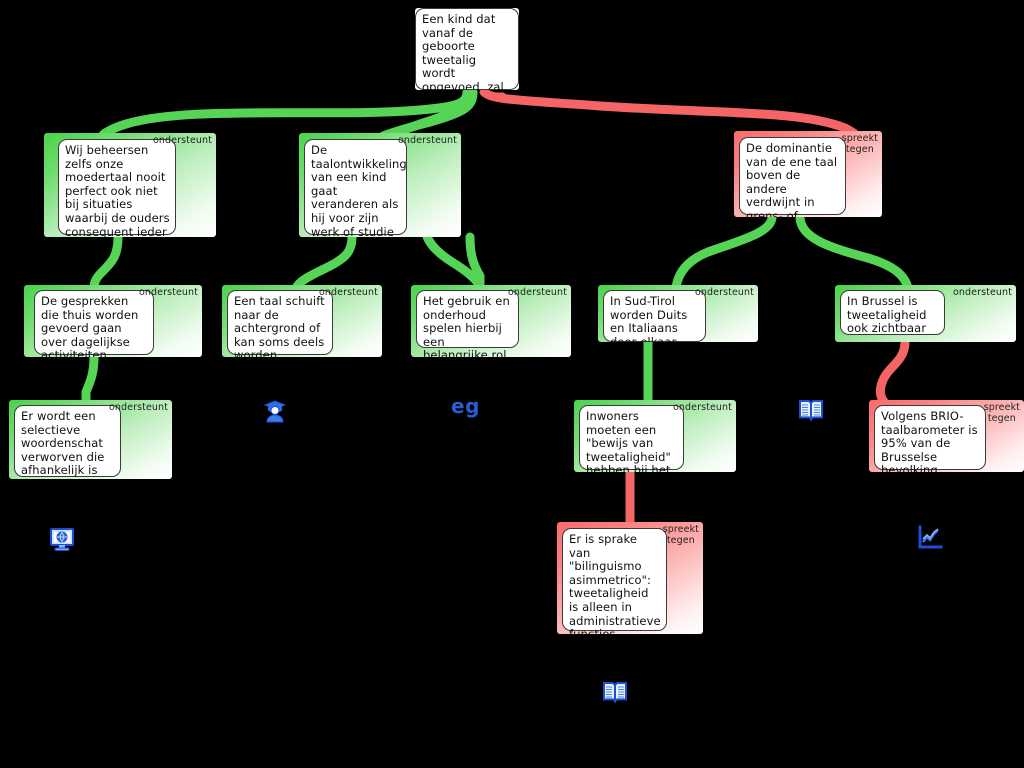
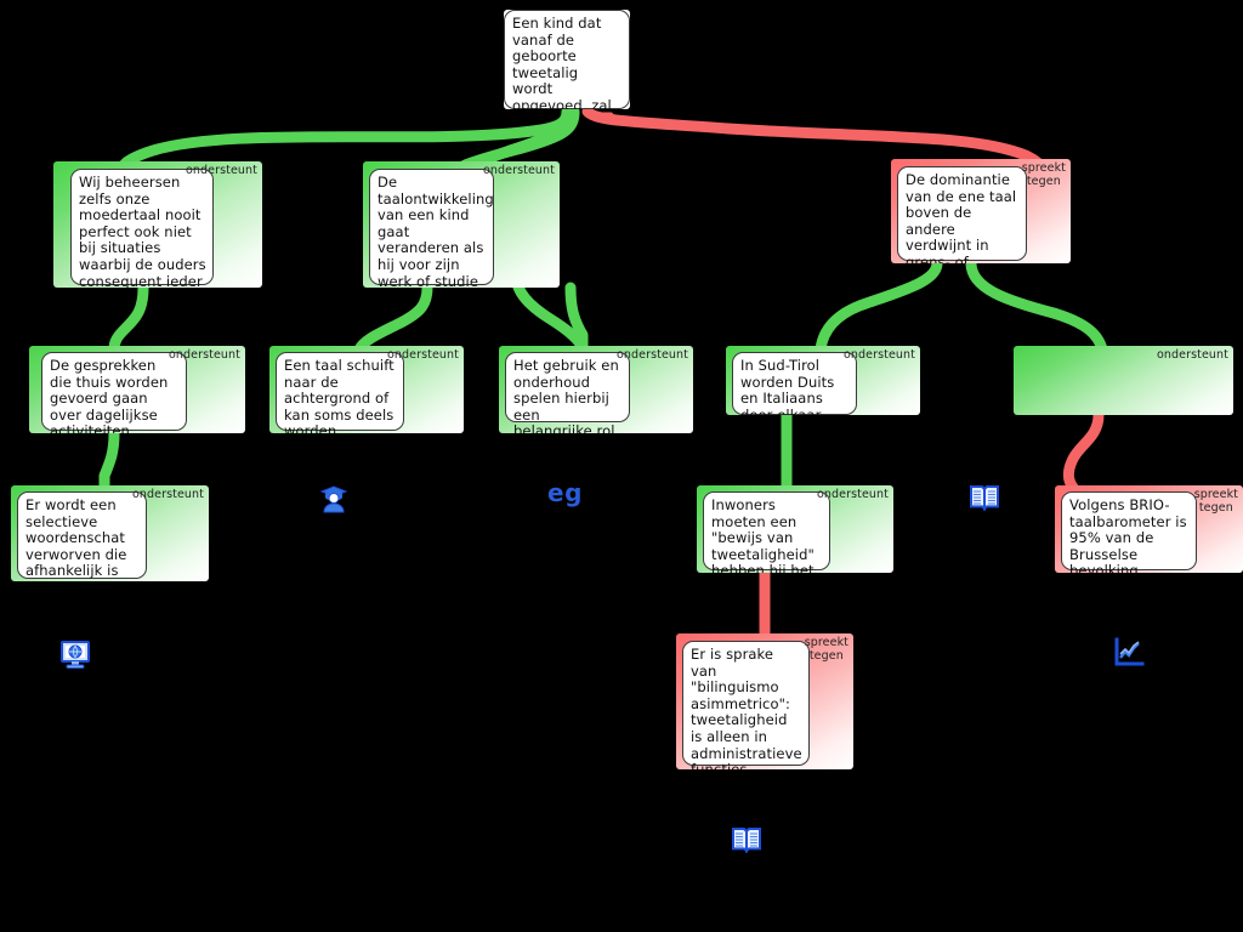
  Wij beheersen zelfs onze moedertaal nooit perfect ook niet bij situaties waarbij de ouders consequent ieder
  ondersteunt
  De taalontwikkeling van een kind gaat veranderen als hij voor zijn werk of studie
  ondersteunt
  De dominantie van de ene taal boven de andere verdwijnt in grens- of
  spreekt
  tegen
  De gesprekken die thuis worden gevoerd gaan over dagelijkse activiteiten
  ondersteunt
  Een taal schuift naar de achtergrond of kan soms deels worden
  ondersteunt
  Het gebruik en onderhoud spelen hierbij een belangrijke rol
  ondersteunt
  In Sud-Tirol worden Duits en Italiaans door elkaar
  ondersteunt
- In Brussel is tweetaligheid ook zichtbaar
  ondersteunt
  Er wordt een selectieve woordenschat verworven die afhankelijk is
  ondersteunt
  Inwoners moeten een "bewijs van tweetaligheid" hebben bij het
  ondersteunt
  Volgens BRIO-taalbarometer is 95% van de Brusselse bevolking
  spreekt
  tegen
  Er is sprake van "bilinguismo asimmetrico": tweetaligheid is alleen in administratieve
  spreekt
  tegen
  eg
